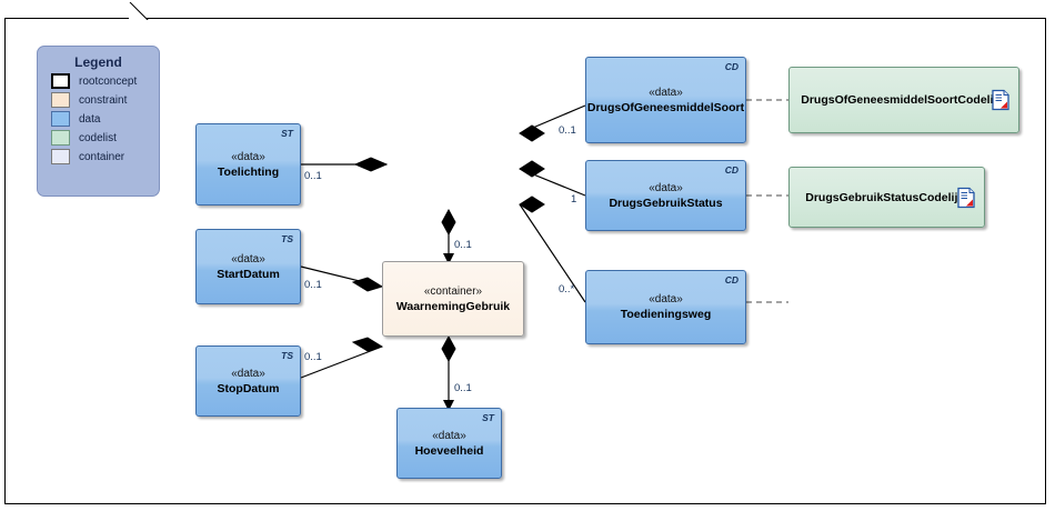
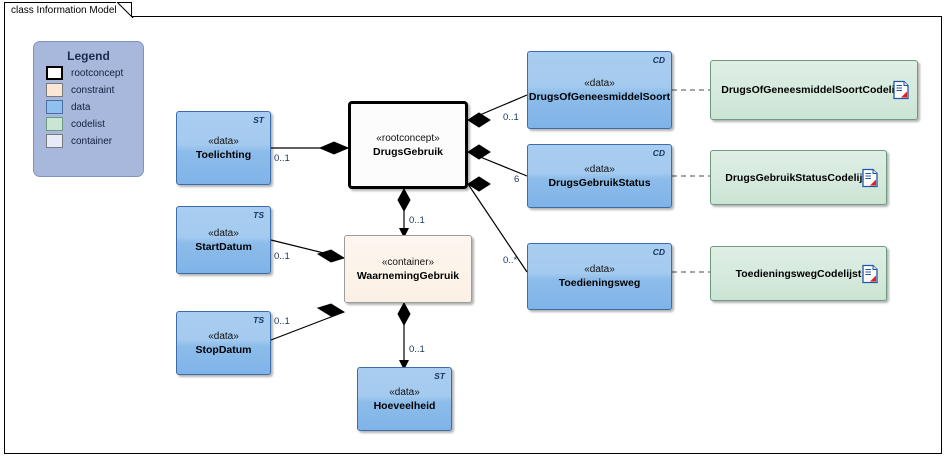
+ class Information Model
  Legend
  rootconcept
  constraint
  data
  codelist
  container
  ST
  «data»
  Toelichting
  TS
  «data»
  StartDatum
  TS
  «data»
  StopDatum
+ «rootconcept»
+ DrugsGebruik
  «container»
  WaarnemingGebruik
  ST
  «data»
  Hoeveelheid
  CD
  «data»
  DrugsOfGeneesmiddelSoort
  CD
  «data»
  DrugsGebruikStatus
  CD
  «data»
  Toedieningsweg
  DrugsOfGeneesmiddelSoortCodeli
  DrugsGebruikStatusCodelij
+ ToedieningswegCodelijst
  0..1
  0..1
  0..1
  0..1
  0..1
  0..1
- 1
+ 6
  0..*
